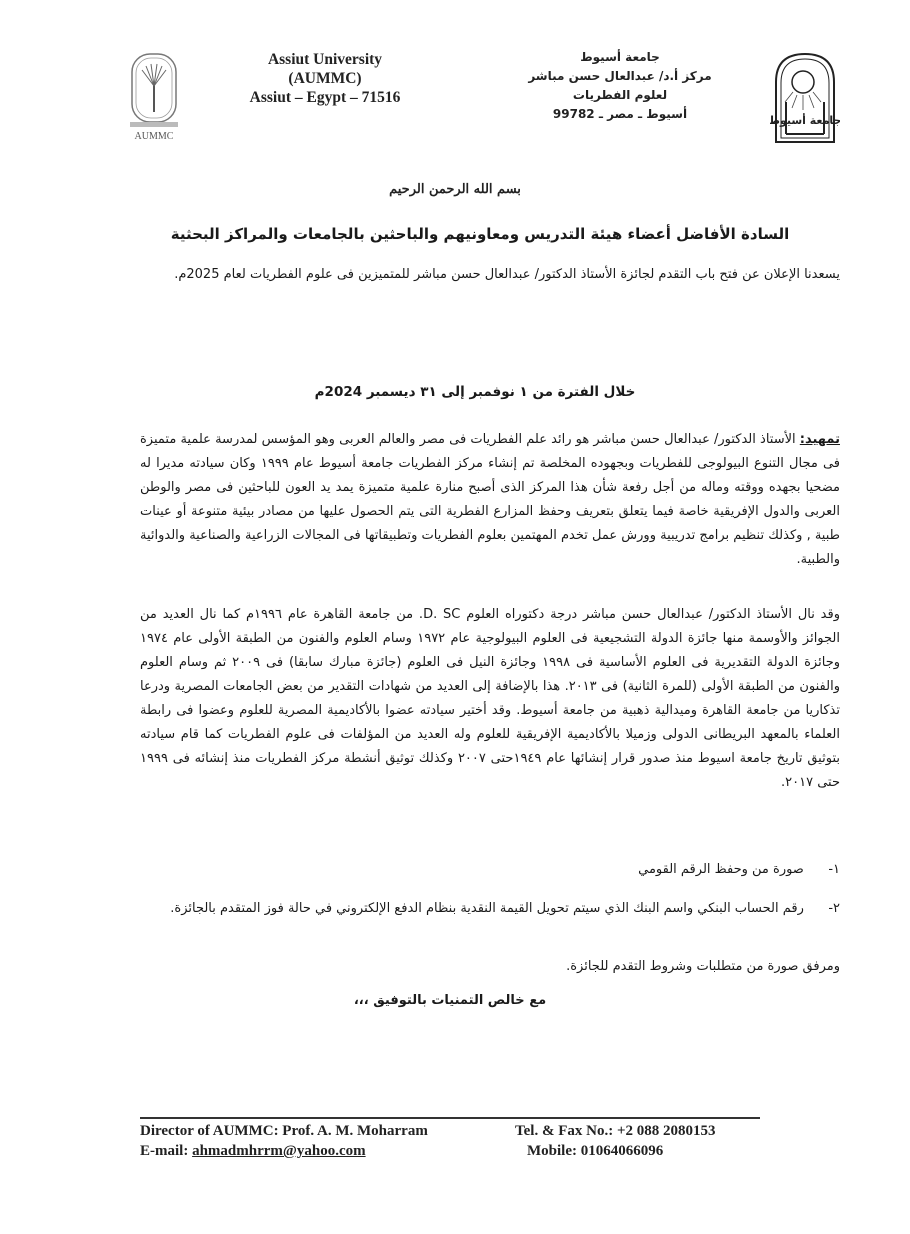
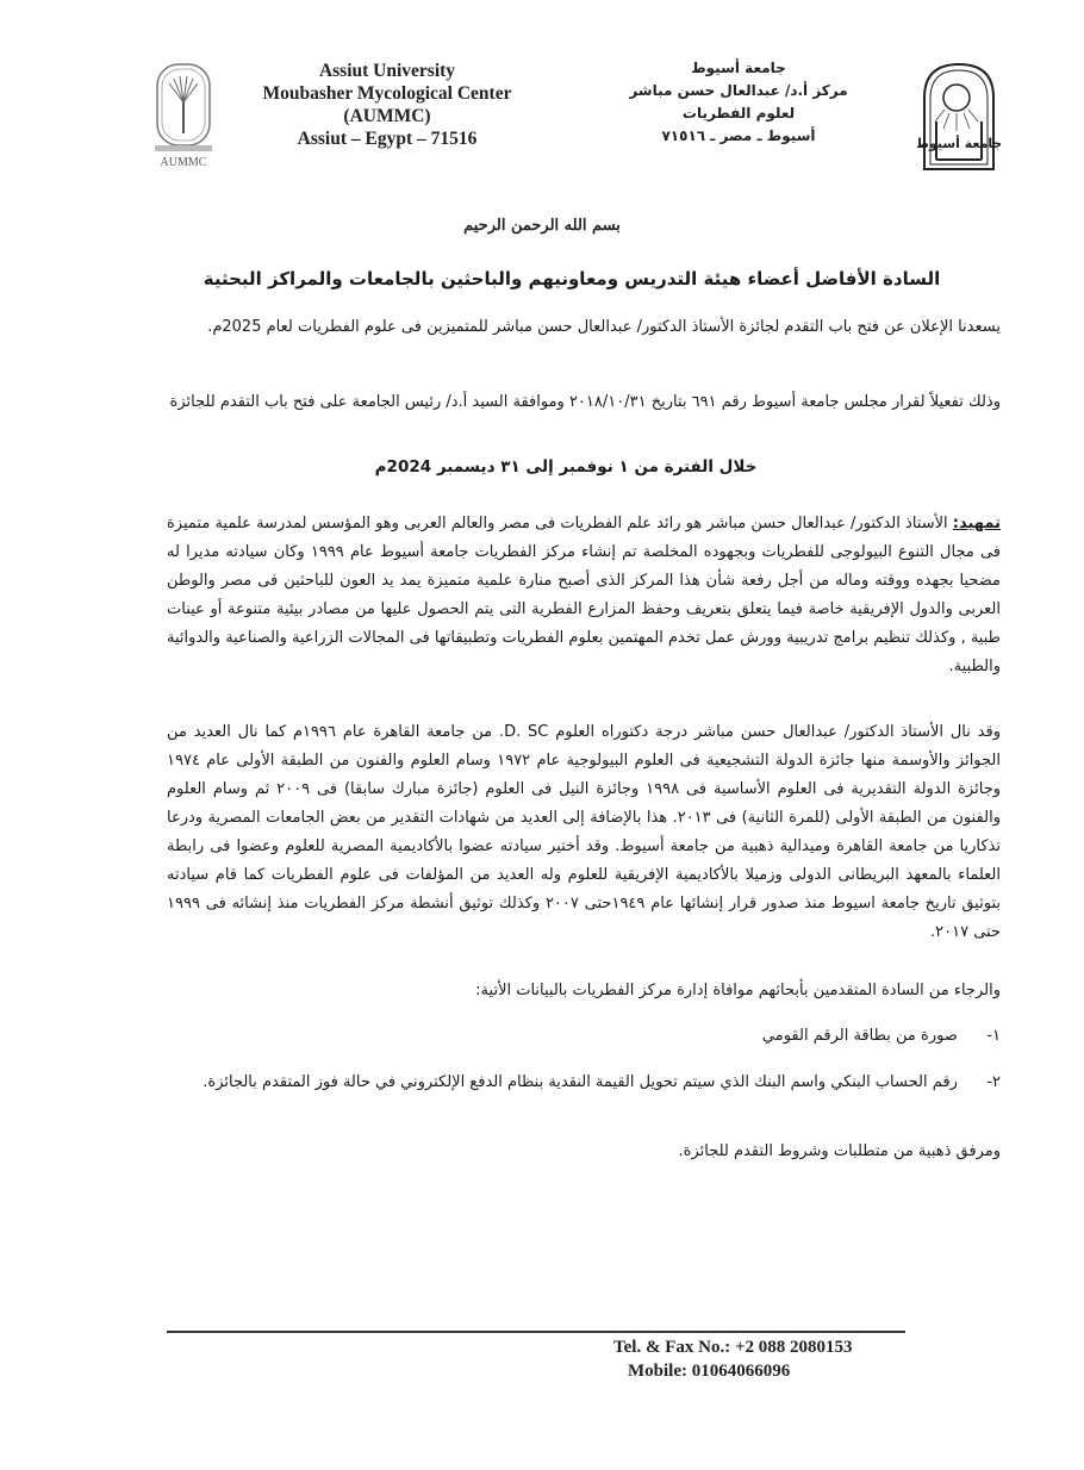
  AUMMC
  Assiut University
+ Moubasher Mycological Center
  (AUMMC)
  Assiut – Egypt – 71516
  جامعة أسيوط
  مركز أ.د/ عبدالعال حسن مباشر
  لعلوم الفطريات
- أسيوط ـ مصر ـ 99782
+ أسيوط ـ مصر ـ ٧١٥١٦
  جامعة أسيوط
  بسم الله الرحمن الرحيم
  السادة الأفاضل أعضاء هيئة التدريس ومعاونيهم والباحثين بالجامعات والمراكز البحثية
  يسعدنا الإعلان عن فتح باب التقدم لجائزة الأستاذ الدكتور/ عبدالعال حسن مباشر للمتميزين فى علوم الفطريات لعام 2025م.
+ وذلك تفعيلاً لقرار مجلس جامعة أسيوط رقم ٦٩١ بتاريخ ٢٠١٨/١٠/٣١ وموافقة السيد أ.د/ رئيس الجامعة على فتح باب التقدم للجائزة
  خلال الفترة من ١ نوفمبر إلى ٣١ ديسمبر 2024م
  تمهيد: الأستاذ الدكتور/ عبدالعال حسن مباشر هو رائد علم الفطريات فى مصر والعالم العربى وهو المؤسس لمدرسة علمية متميزة فى مجال التنوع البيولوجى للفطريات وبجهوده المخلصة تم إنشاء مركز الفطريات جامعة أسيوط عام ١٩٩٩ وكان سيادته مديرا له مضحيا بجهده ووقته وماله من أجل رفعة شأن هذا المركز الذى أصبح منارة علمية متميزة يمد يد العون للباحثين فى مصر والوطن العربى والدول الإفريقية خاصة فيما يتعلق بتعريف وحفظ المزارع الفطرية التى يتم الحصول عليها من مصادر بيئية متنوعة أو عينات طبية , وكذلك تنظيم برامج تدريبية وورش عمل تخدم المهتمين بعلوم الفطريات وتطبيقاتها فى المجالات الزراعية والصناعية والدوائية والطبية.
  وقد نال الأستاذ الدكتور/ عبدالعال حسن مباشر درجة دكتوراه العلوم D. SC. من جامعة القاهرة عام ١٩٩٦م كما نال العديد من الجوائز والأوسمة منها جائزة الدولة التشجيعية فى العلوم البيولوجية عام ١٩٧٢ وسام العلوم والفنون من الطبقة الأولى عام ١٩٧٤ وجائزة الدولة التقديرية فى العلوم الأساسية فى ١٩٩٨ وجائزة النيل فى العلوم (جائزة مبارك سابقا) فى ٢٠٠٩ ثم وسام العلوم والفنون من الطبقة الأولى (للمرة الثانية) فى ٢٠١٣. هذا بالإضافة إلى العديد من شهادات التقدير من بعض الجامعات المصرية ودرعا تذكاريا من جامعة القاهرة وميدالية ذهبية من جامعة أسيوط. وقد أختير سيادته عضوا بالأكاديمية المصرية للعلوم وعضوا فى رابطة العلماء بالمعهد البريطانى الدولى وزميلا بالأكاديمية الإفريقية للعلوم وله العديد من المؤلفات فى علوم الفطريات كما قام سيادته بتوثيق تاريخ جامعة اسيوط منذ صدور قرار إنشائها عام ١٩٤٩حتى ٢٠٠٧ وكذلك توثيق أنشطة مركز الفطريات منذ إنشائه فى ١٩٩٩ حتى ٢٠١٧.
+ والرجاء من السادة المتقدمين بأبحاثهم موافاة إدارة مركز الفطريات بالبيانات الأتية:
- ١- صورة من وحفظ الرقم القومي
+ ١- صورة من بطاقة الرقم القومي
  ٢- رقم الحساب البنكي واسم البنك الذي سيتم تحويل القيمة النقدية بنظام الدفع الإلكتروني في حالة فوز المتقدم بالجائزة.
- ومرفق صورة من متطلبات وشروط التقدم للجائزة.
+ ومرفق ذهبية من متطلبات وشروط التقدم للجائزة.
- مع خالص التمنيات بالتوفيق ،،،
- Director of AUMMC: Prof. A. M. Moharram
- E-mail: ahmadmhrrm@yahoo.com
  Tel. & Fax No.: +2 088 2080153
  Mobile: 01064066096
